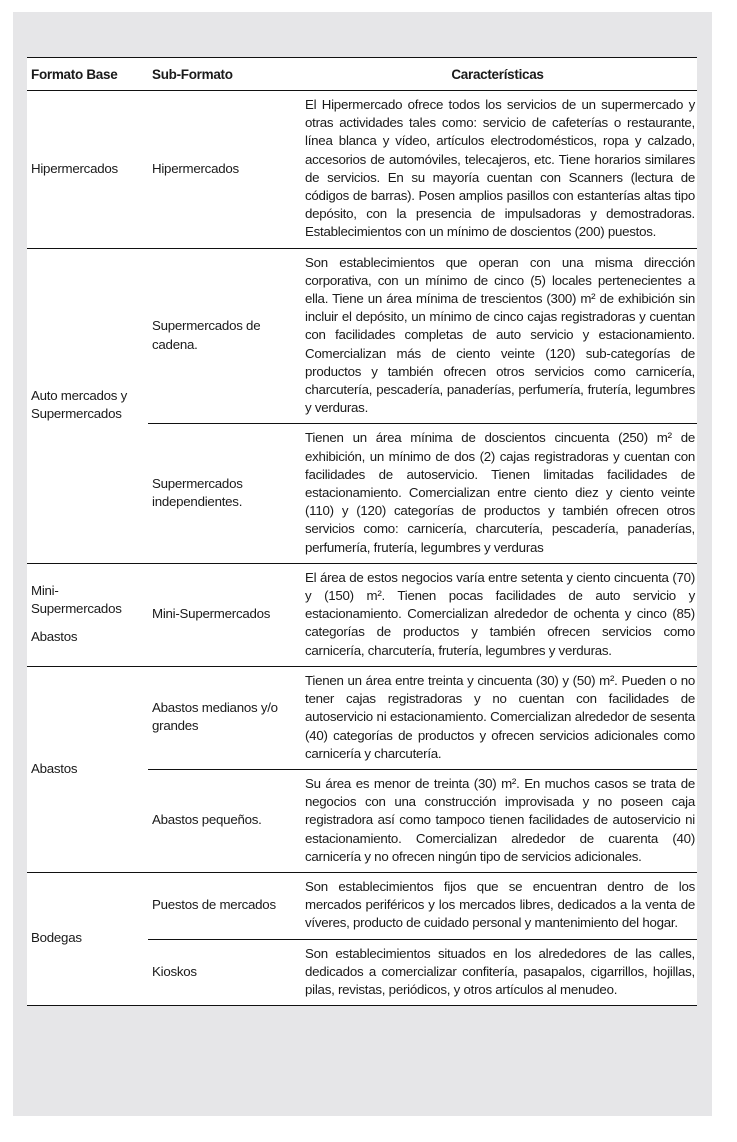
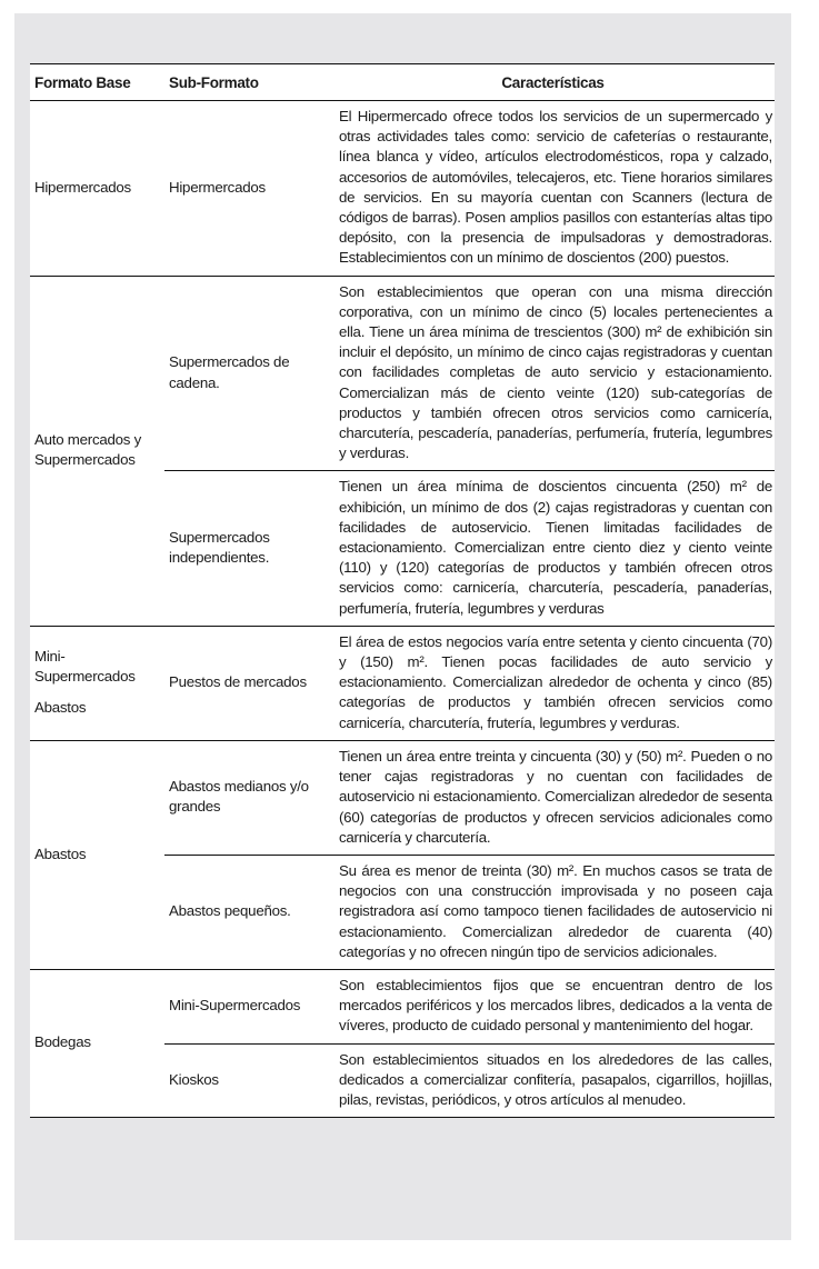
  Formato Base	Sub-Formato	Características
  Hipermercados	Hipermercados	El Hipermercado ofrece todos los servicios de un supermercado y otras actividades tales como: servicio de cafeterías o restaurante, línea blanca y vídeo, artículos electrodomésticos, ropa y calzado, accesorios de automóviles, telecajeros, etc. Tiene horarios similares de servicios. En su mayoría cuentan con Scanners (lectura de códigos de barras). Posen amplios pasillos con estanterías altas tipo depósito, con la presencia de impulsadoras y demostradoras. Establecimientos con un mínimo de doscientos (200) puestos.
  Auto mercados y Supermercados	Supermercados de cadena.	Son establecimientos que operan con una misma dirección corporativa, con un mínimo de cinco (5) locales pertenecientes a ella. Tiene un área mínima de trescientos (300) m² de exhibición sin incluir el depósito, un mínimo de cinco cajas registradoras y cuentan con facilidades completas de auto servicio y estacionamiento. Comercializan más de ciento veinte (120) sub-categorías de productos y también ofrecen otros servicios como carnicería, charcutería, pescadería, panaderías, perfumería, frutería, legumbres y verduras.
  Supermercados independientes.	Tienen un área mínima de doscientos cincuenta (250) m² de exhibición, un mínimo de dos (2) cajas registradoras y cuentan con facilidades de autoservicio. Tienen limitadas facilidades de estacionamiento. Comercializan entre ciento diez y ciento veinte (110) y (120) categorías de productos y también ofrecen otros servicios como: carnicería, charcutería, pescadería, panaderías, perfumería, frutería, legumbres y verduras
- Mini- Supermercados Abastos	Mini-Supermercados	El área de estos negocios varía entre setenta y ciento cincuenta (70) y (150) m². Tienen pocas facilidades de auto servicio y estacionamiento. Comercializan alrededor de ochenta y cinco (85) categorías de productos y también ofrecen servicios como carnicería, charcutería, frutería, legumbres y verduras.
+ Mini- Supermercados Abastos	Puestos de mercados	El área de estos negocios varía entre setenta y ciento cincuenta (70) y (150) m². Tienen pocas facilidades de auto servicio y estacionamiento. Comercializan alrededor de ochenta y cinco (85) categorías de productos y también ofrecen servicios como carnicería, charcutería, frutería, legumbres y verduras.
- Abastos	Abastos medianos y/o grandes	Tienen un área entre treinta y cincuenta (30) y (50) m². Pueden o no tener cajas registradoras y no cuentan con facilidades de autoservicio ni estacionamiento. Comercializan alrededor de sesenta (40) categorías de productos y ofrecen servicios adicionales como carnicería y charcutería.
+ Abastos	Abastos medianos y/o grandes	Tienen un área entre treinta y cincuenta (30) y (50) m². Pueden o no tener cajas registradoras y no cuentan con facilidades de autoservicio ni estacionamiento. Comercializan alrededor de sesenta (60) categorías de productos y ofrecen servicios adicionales como carnicería y charcutería.
- Abastos pequeños.	Su área es menor de treinta (30) m². En muchos casos se trata de negocios con una construcción improvisada y no poseen caja registradora así como tampoco tienen facilidades de autoservicio ni estacionamiento. Comercializan alrededor de cuarenta (40) carnicería y no ofrecen ningún tipo de servicios adicionales.
+ Abastos pequeños.	Su área es menor de treinta (30) m². En muchos casos se trata de negocios con una construcción improvisada y no poseen caja registradora así como tampoco tienen facilidades de autoservicio ni estacionamiento. Comercializan alrededor de cuarenta (40) categorías y no ofrecen ningún tipo de servicios adicionales.
- Bodegas	Puestos de mercados	Son establecimientos fijos que se encuentran dentro de los mercados periféricos y los mercados libres, dedicados a la venta de víveres, producto de cuidado personal y mantenimiento del hogar.
+ Bodegas	Mini-Supermercados	Son establecimientos fijos que se encuentran dentro de los mercados periféricos y los mercados libres, dedicados a la venta de víveres, producto de cuidado personal y mantenimiento del hogar.
  Kioskos	Son establecimientos situados en los alrededores de las calles, dedicados a comercializar confitería, pasapalos, cigarrillos, hojillas, pilas, revistas, periódicos, y otros artículos al menudeo.
